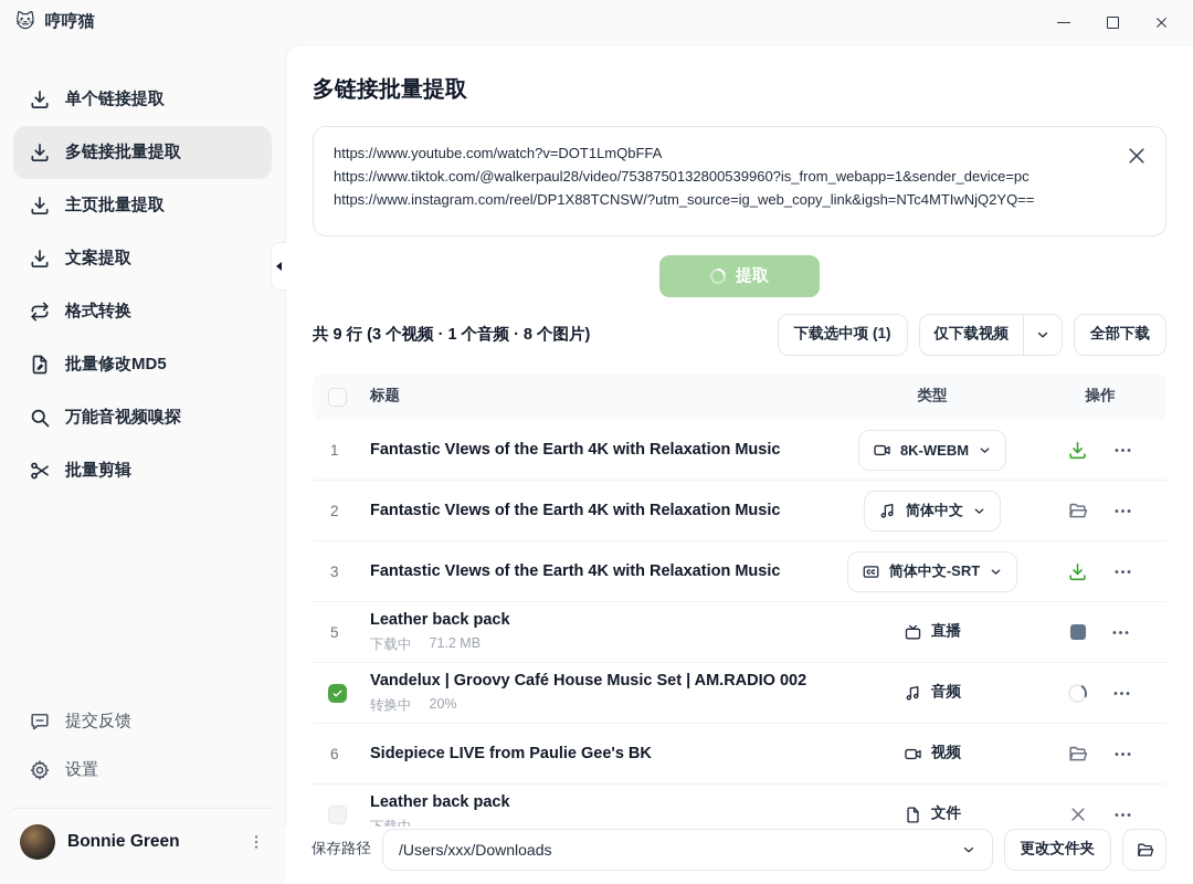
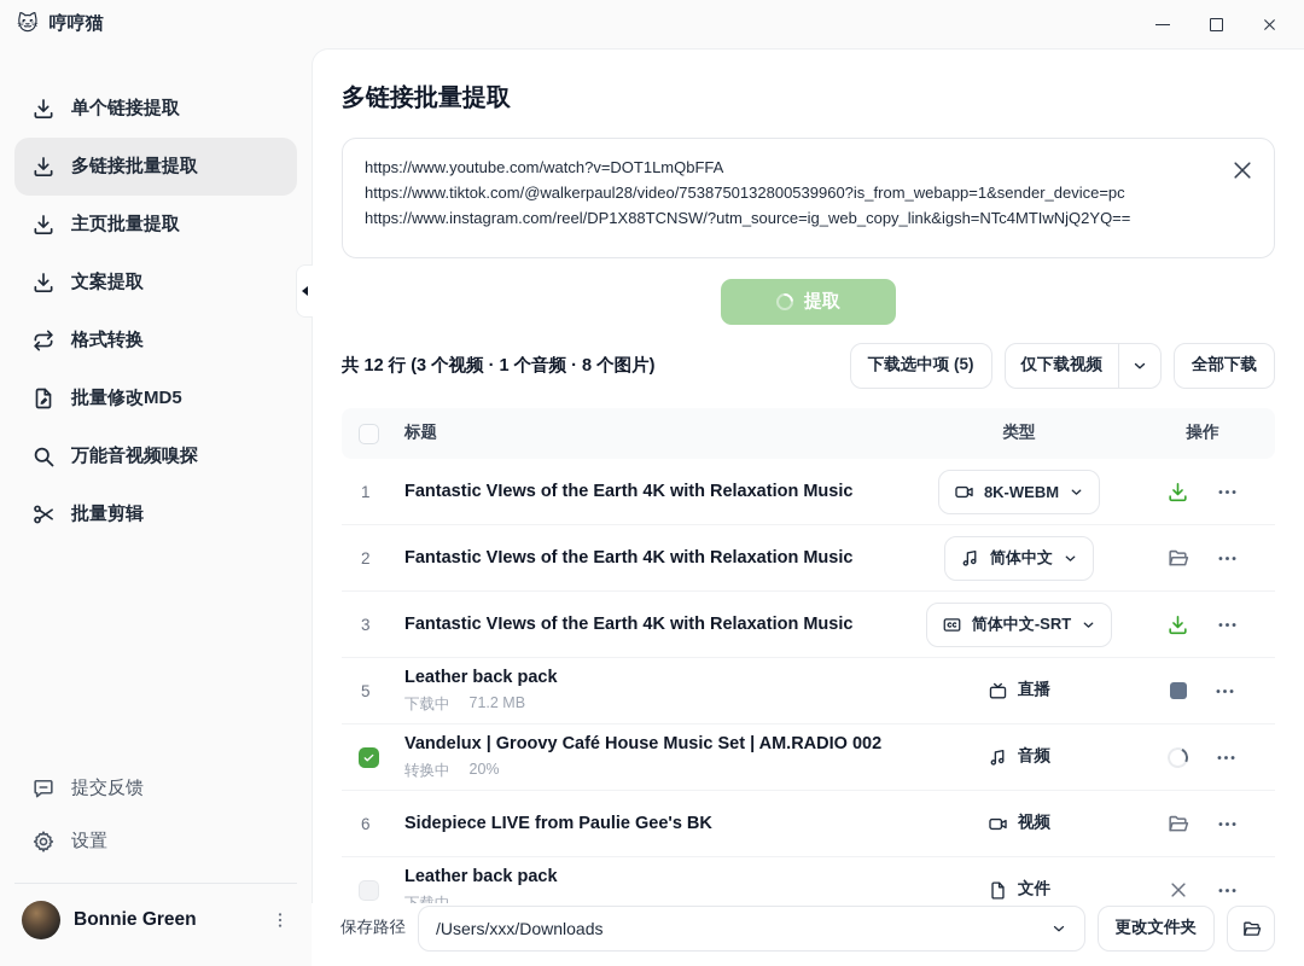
  🐱
  哼哼猫
  单个链接提取
  多链接批量提取
  主页批量提取
  文案提取
  格式转换
  批量修改MD5
  万能音视频嗅探
  批量剪辑
  提交反馈
  设置
  Bonnie Green
  多链接批量提取
  https://www.youtube.com/watch?v=DOT1LmQbFFA
  https://www.tiktok.com/@walkerpaul28/video/7538750132800539960?is_from_webapp=1&sender_device=pc
  https://www.instagram.com/reel/DP1X88TCNSW/?utm_source=ig_web_copy_link&igsh=NTc4MTIwNjQ2YQ==
  提取
- 共 9 行 (3 个视频 · 1 个音频 · 8 个图片)
+ 共 12 行 (3 个视频 · 1 个音频 · 8 个图片)
- 下载选中项 (1)
+ 下载选中项 (5)
  仅下载视频
  全部下载
  标题
  类型
  操作
  1
  Fantastic VIews of the Earth 4K with Relaxation Music
  8K-WEBM
  2
  Fantastic VIews of the Earth 4K with Relaxation Music
  简体中文
  3
  Fantastic VIews of the Earth 4K with Relaxation Music
  简体中文-SRT
  5
  Leather back pack
  下载中
  71.2 MB
  直播
  Vandelux | Groovy Café House Music Set | AM.RADIO 002
  转换中
  20%
  音频
  6
  Sidepiece LIVE from Paulie Gee's BK
  视频
  Leather back pack
  文件
  保存路径
  /Users/xxx/Downloads
  更改文件夹
